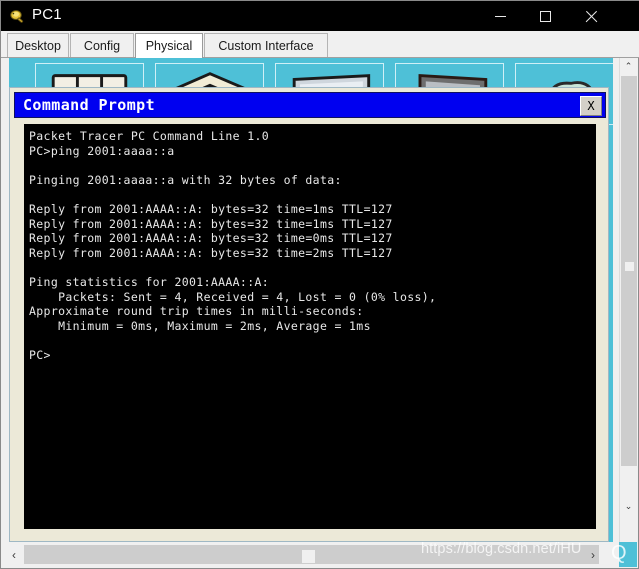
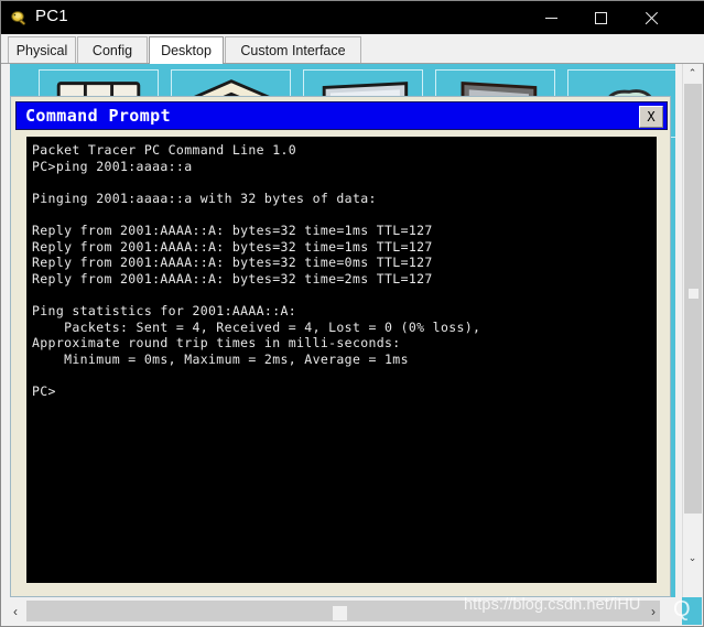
  PC1
- Desktop
+ Physical
  Config
- Physical
+ Desktop
  Custom Interface
  Command Prompt
  X
  Packet Tracer PC Command Line 1.0
  PC>ping 2001:aaaa::a
  Pinging 2001:aaaa::a with 32 bytes of data:
  Reply from 2001:AAAA::A: bytes=32 time=1ms TTL=127
  Reply from 2001:AAAA::A: bytes=32 time=1ms TTL=127
  Reply from 2001:AAAA::A: bytes=32 time=0ms TTL=127
  Reply from 2001:AAAA::A: bytes=32 time=2ms TTL=127
  Ping statistics for 2001:AAAA::A:
  Packets: Sent = 4, Received = 4, Lost = 0 (0% loss),
  Approximate round trip times in milli-seconds:
  Minimum = 0ms, Maximum = 2ms, Average = 1ms
  PC>
  ⌃
  ⌄
  ‹
  ›
  https://blog.csdn.net/iHU
  Q
